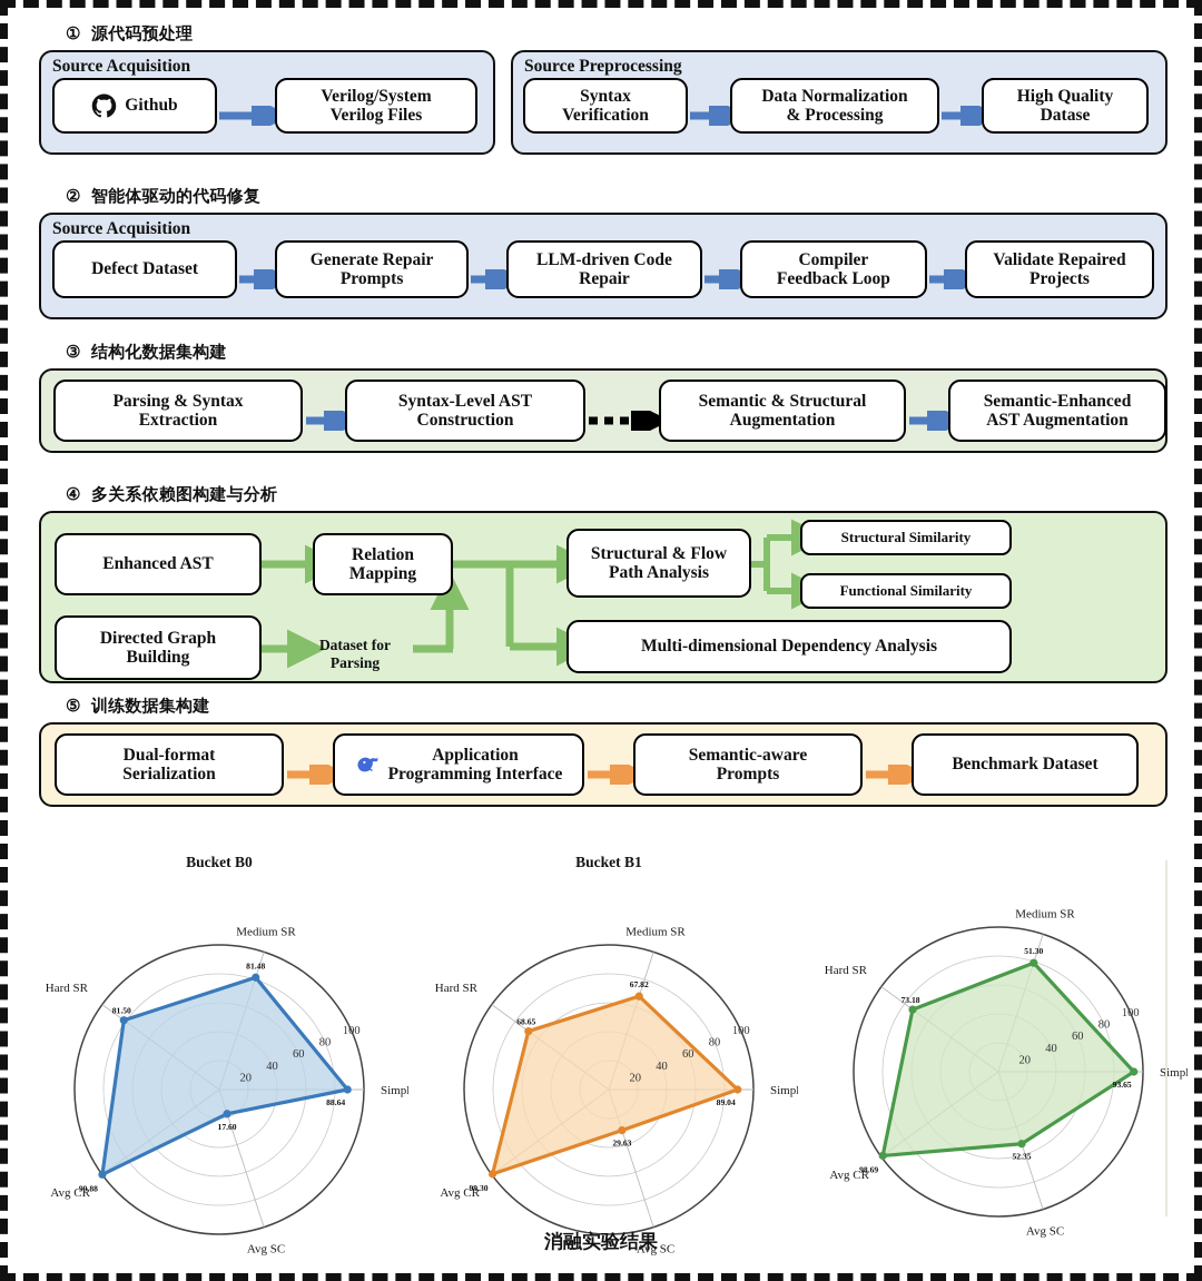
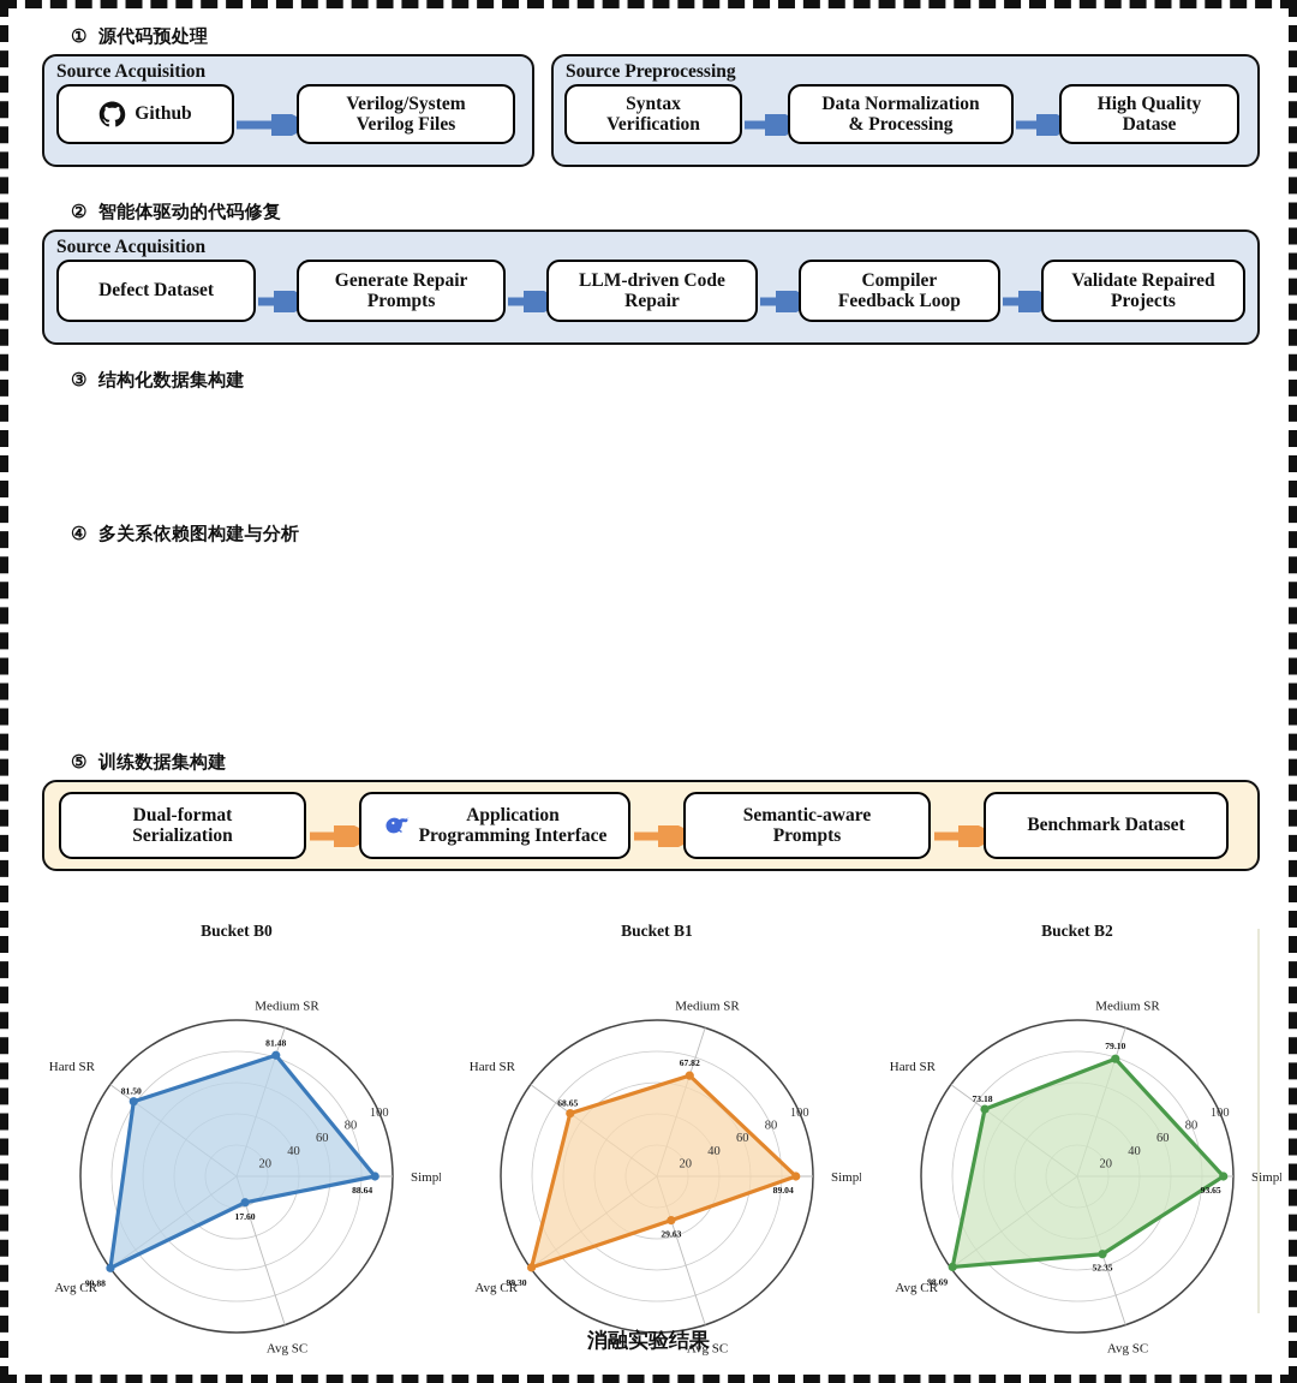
  ① 源代码预处理
  Source Acquisition
  Github
  Verilog/System
  Verilog Files
  Source Preprocessing
  Syntax
  Verification
  Data Normalization
  & Processing
  High Quality
  Datase
  ② 智能体驱动的代码修复
  Source Acquisition
  Defect Dataset
  Generate Repair
  Prompts
  LLM-driven Code
  Repair
  Compiler
  Feedback Loop
  Validate Repaired
  Projects
  ③ 结构化数据集构建
- Parsing & Syntax
- Extraction
- Syntax-Level AST
- Construction
- Semantic & Structural
- Augmentation
- Semantic-Enhanced
- AST Augmentation
  ④ 多关系依赖图构建与分析
- Enhanced AST
- Relation Mapping
- Structural & Flow
- Path Analysis
- Structural Similarity
- Functional Similarity
- Directed Graph
- Building
- Dataset for Parsing
- Multi-dimensional Dependency Analysis
  ⑤ 训练数据集构建
  Dual-format
  Serialization
  Application
  Programming Interface
  Semantic-aware
  Prompts
  Benchmark Dataset
  Bucket B0
  20
  40
  60
  80
  100
  Medium SR
  Hard SR
  Avg CR
  Avg SC
  88.64
  81.48
  81.50
  99.88
  17.60
  Bucket B1
  20
  40
  60
  80
  100
  Medium SR
  Hard SR
  Avg CR
  Avg SC
  89.04
  67.82
  68.65
  99.30
  29.63
+ Bucket B2
  20
  40
  60
  80
  100
  Medium SR
  Hard SR
  Avg CR
  Avg SC
  93.65
- 51.30
+ 79.10
  73.18
  98.69
  52.35
  消融实验结果
